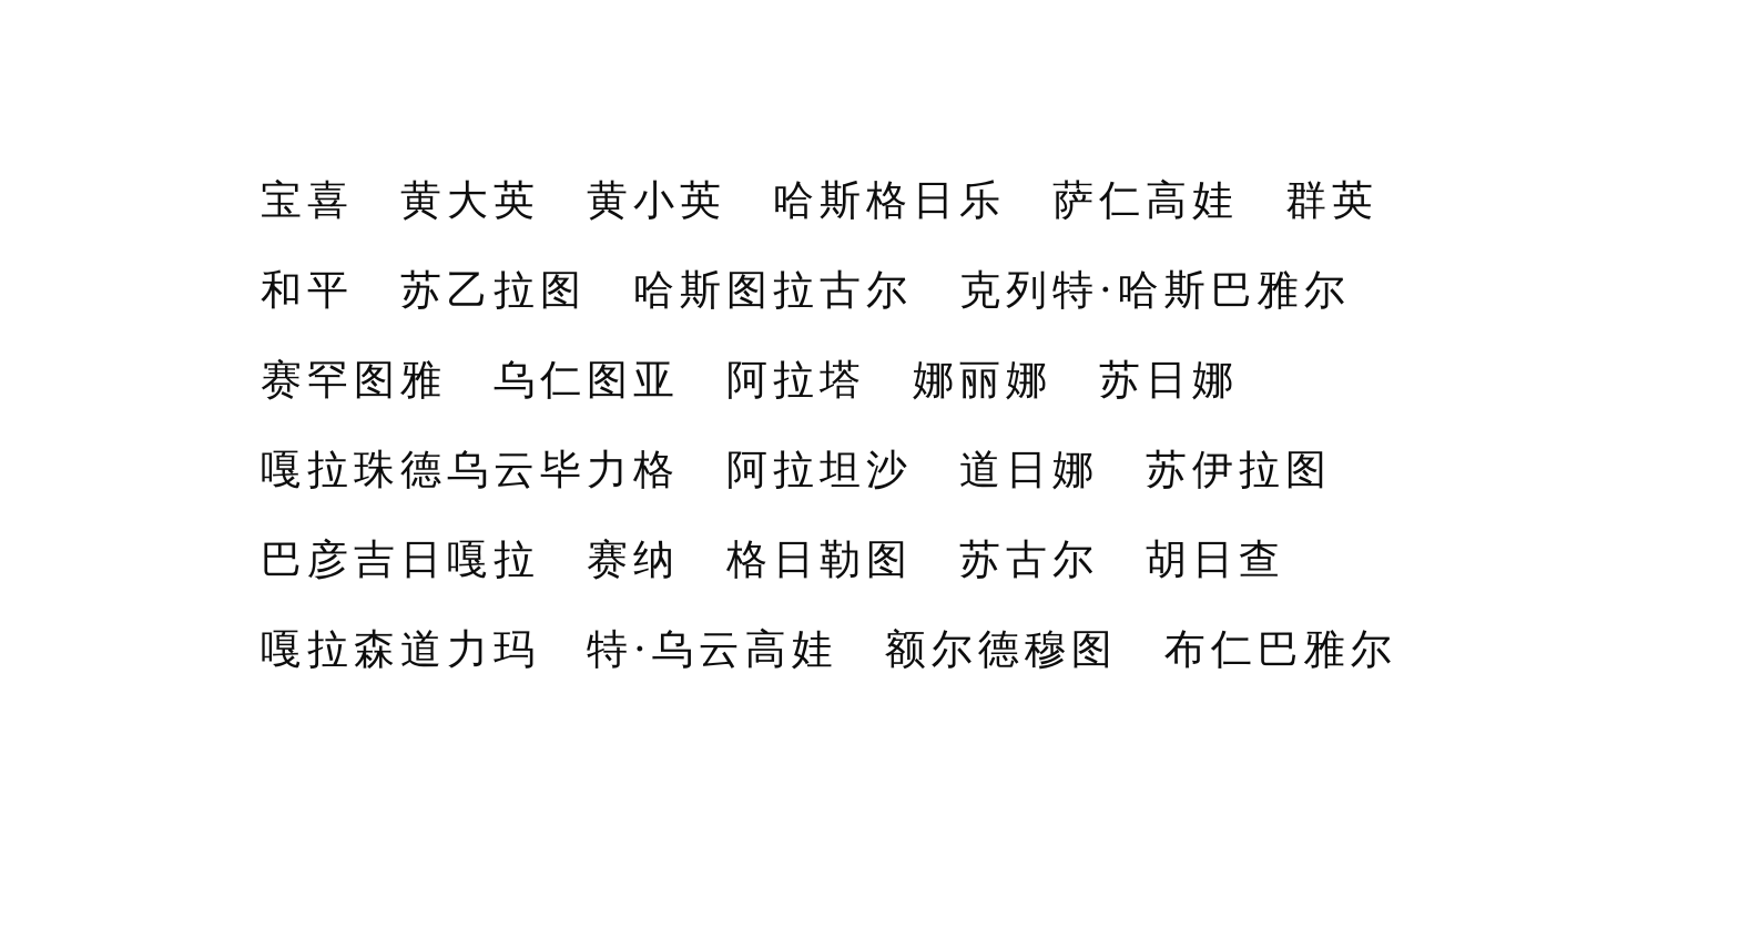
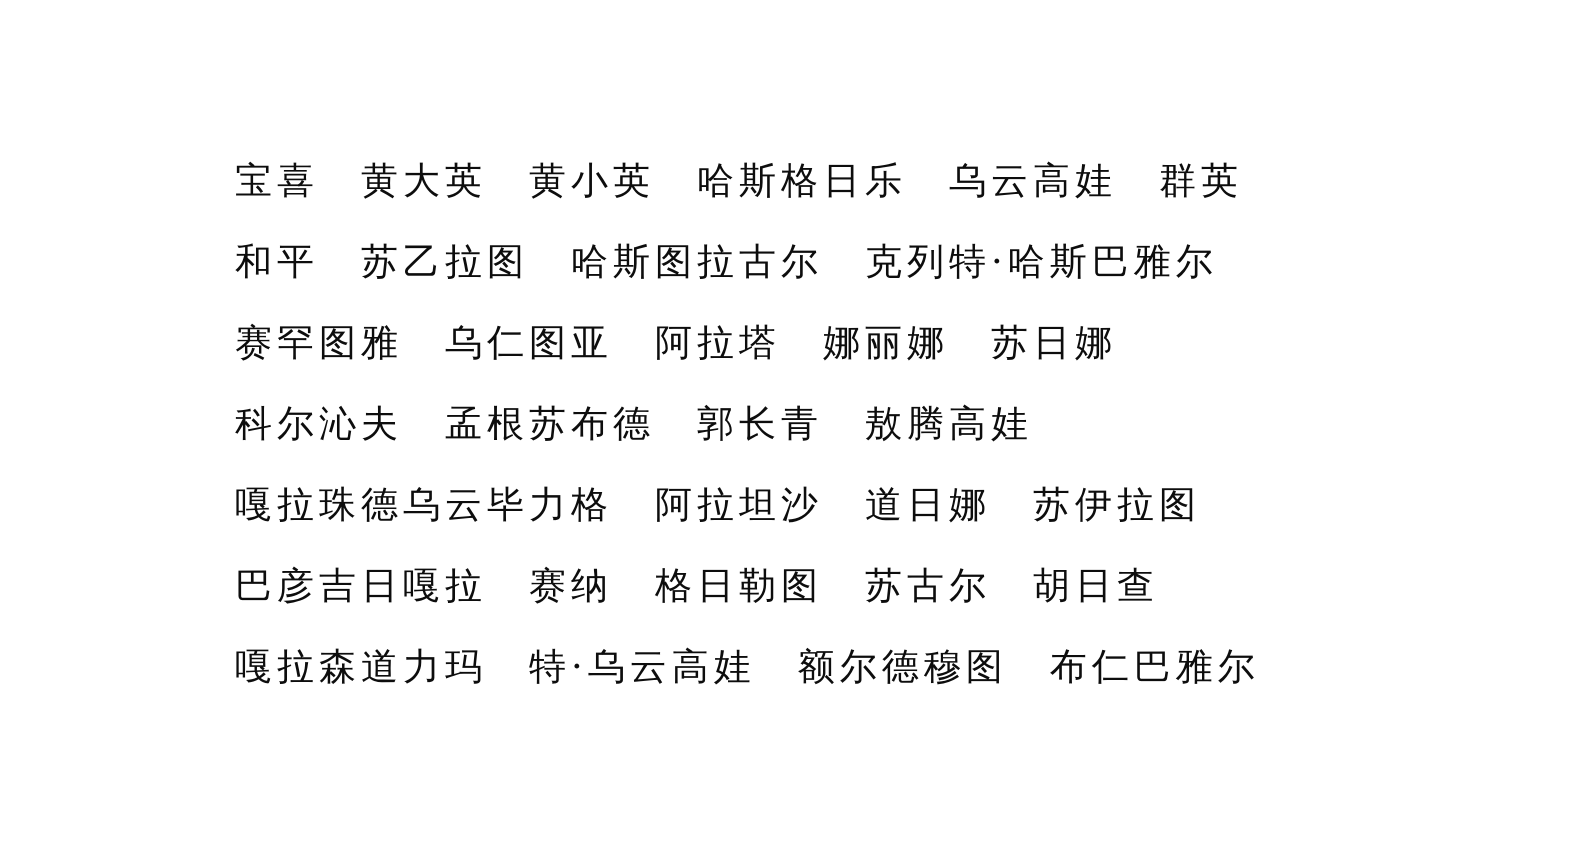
- 宝喜 黄大英 黄小英 哈斯格日乐 萨仁高娃 群英
+ 宝喜 黄大英 黄小英 哈斯格日乐 乌云高娃 群英
  和平 苏乙拉图 哈斯图拉古尔 克列特·哈斯巴雅尔
  赛罕图雅 乌仁图亚 阿拉塔 娜丽娜 苏日娜
+ 科尔沁夫 孟根苏布德 郭长青 敖腾高娃
  嘎拉珠德乌云毕力格 阿拉坦沙 道日娜 苏伊拉图
  巴彦吉日嘎拉 赛纳 格日勒图 苏古尔 胡日查
  嘎拉森道力玛 特·乌云高娃 额尔德穆图 布仁巴雅尔
